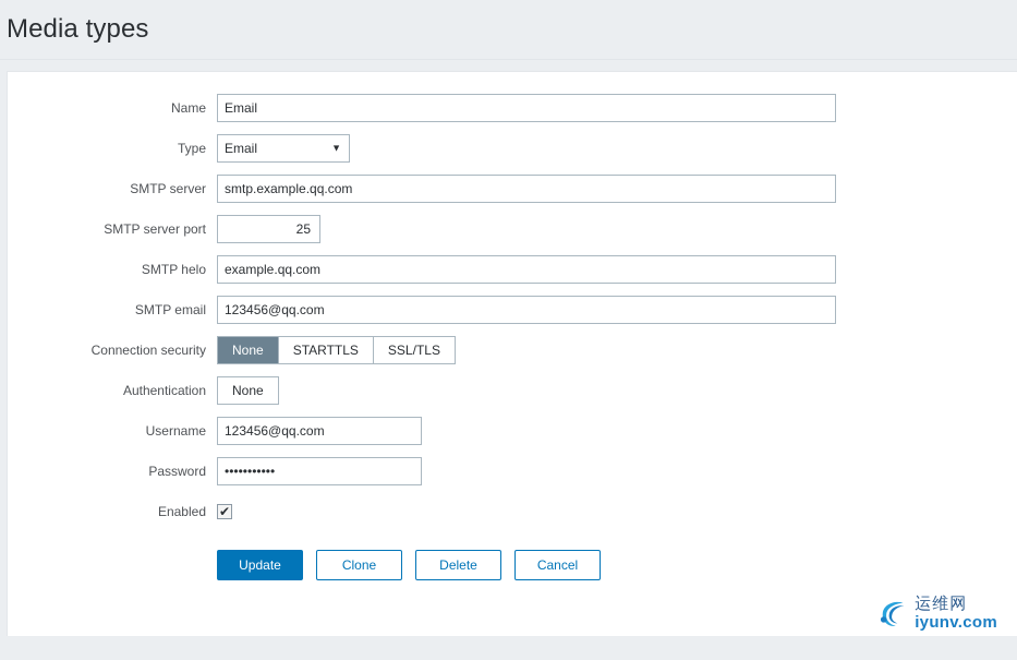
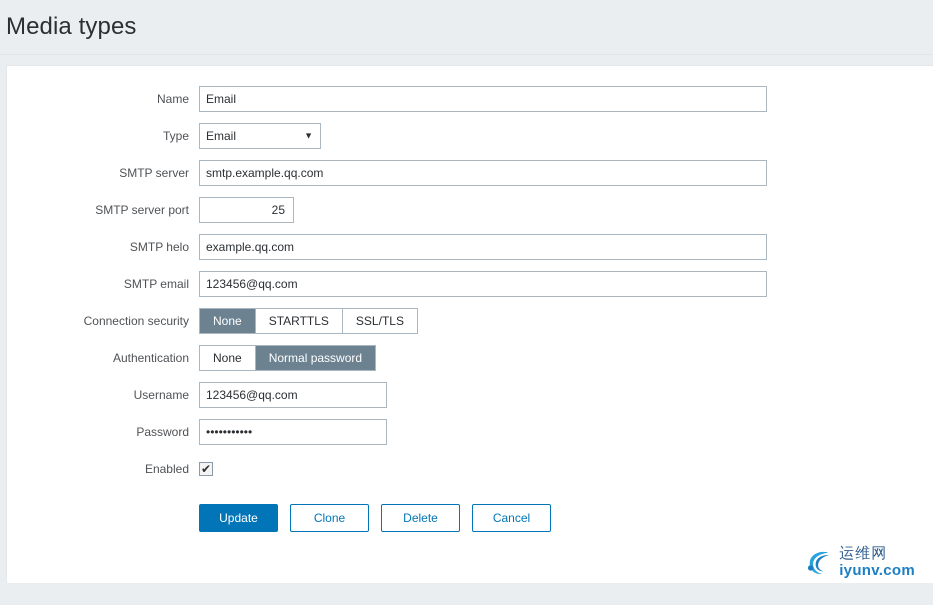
  Media types
  Name
  Email
  Type
  Email
  ▼
  SMTP server
  smtp.example.qq.com
  SMTP server port
  25
  SMTP helo
  example.qq.com
  SMTP email
  123456@qq.com
  Connection security
  None
  STARTTLS
  SSL/TLS
  Authentication
  None
+ Normal password
  Username
  123456@qq.com
  Password
  •••••••••••
  Enabled
  ✔
  Update
  Clone
  Delete
  Cancel
  运维网
  iyunv.com
